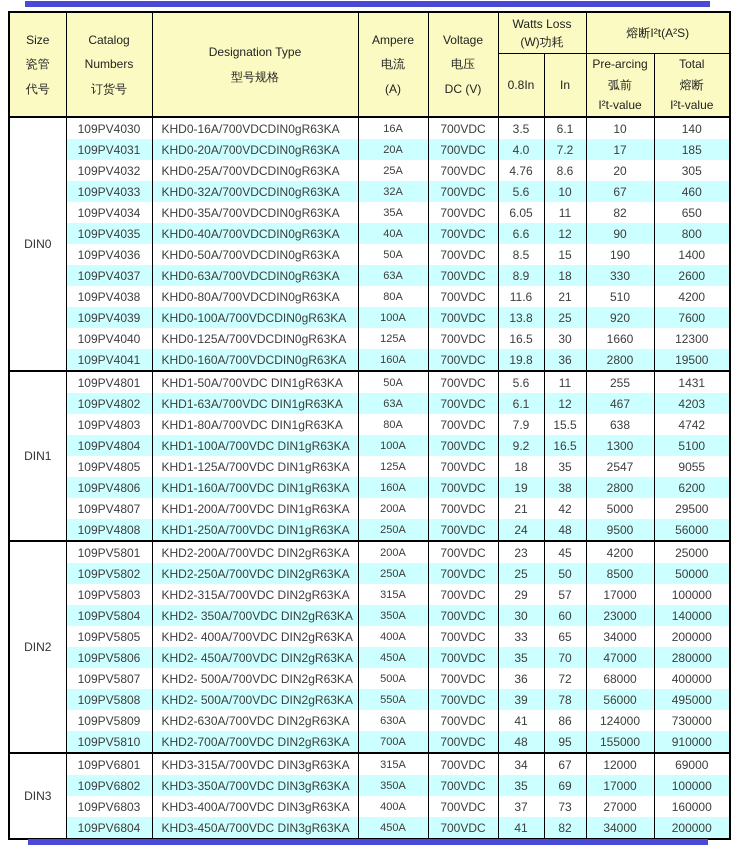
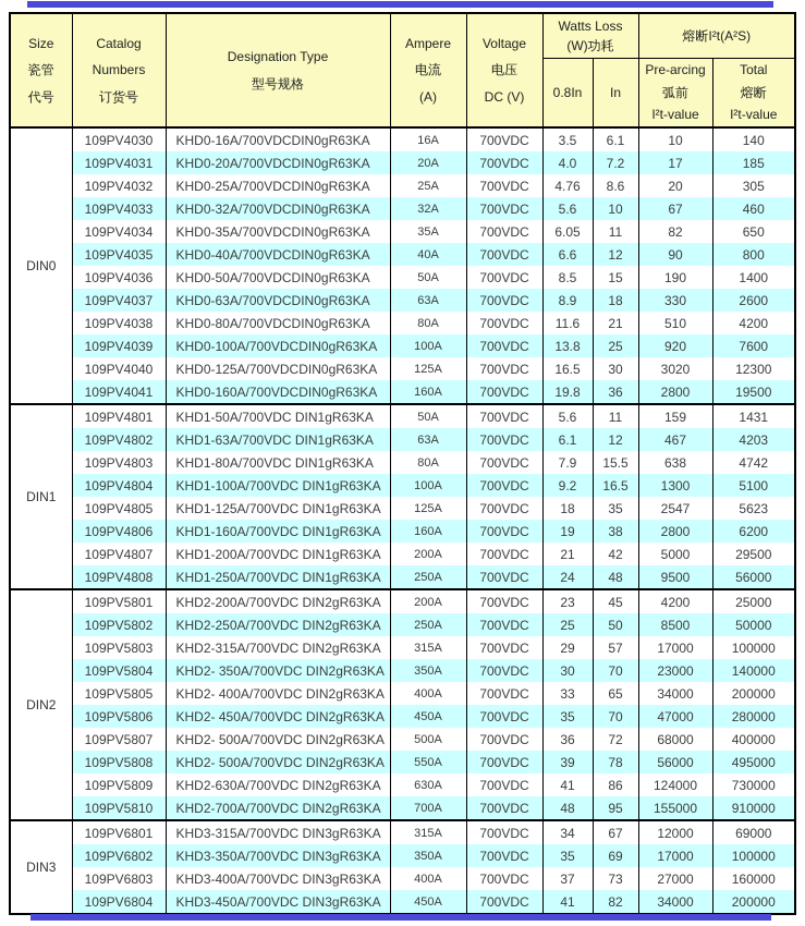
  Size 瓷管 代号	Catalog Numbers 订货号	Designation Type 型号规格	Ampere 电流 (A)	Voltage 电压 DC (V)	Watts Loss (W)功耗	熔断I²t(A²S)
  0.8In	In	Pre-arcing 弧前 I²t-value	Total 熔断 I²t-value
  DIN0	109PV4030	KHD0-16A/700VDCDIN0gR63KA	16A	700VDC	3.5	6.1	10	140
  109PV4031	KHD0-20A/700VDCDIN0gR63KA	20A	700VDC	4.0	7.2	17	185
  109PV4032	KHD0-25A/700VDCDIN0gR63KA	25A	700VDC	4.76	8.6	20	305
  109PV4033	KHD0-32A/700VDCDIN0gR63KA	32A	700VDC	5.6	10	67	460
  109PV4034	KHD0-35A/700VDCDIN0gR63KA	35A	700VDC	6.05	11	82	650
  109PV4035	KHD0-40A/700VDCDIN0gR63KA	40A	700VDC	6.6	12	90	800
  109PV4036	KHD0-50A/700VDCDIN0gR63KA	50A	700VDC	8.5	15	190	1400
  109PV4037	KHD0-63A/700VDCDIN0gR63KA	63A	700VDC	8.9	18	330	2600
  109PV4038	KHD0-80A/700VDCDIN0gR63KA	80A	700VDC	11.6	21	510	4200
  109PV4039	KHD0-100A/700VDCDIN0gR63KA	100A	700VDC	13.8	25	920	7600
- 109PV4040	KHD0-125A/700VDCDIN0gR63KA	125A	700VDC	16.5	30	1660	12300
+ 109PV4040	KHD0-125A/700VDCDIN0gR63KA	125A	700VDC	16.5	30	3020	12300
  109PV4041	KHD0-160A/700VDCDIN0gR63KA	160A	700VDC	19.8	36	2800	19500
- DIN1	109PV4801	KHD1-50A/700VDC DIN1gR63KA	50A	700VDC	5.6	11	255	1431
+ DIN1	109PV4801	KHD1-50A/700VDC DIN1gR63KA	50A	700VDC	5.6	11	159	1431
  109PV4802	KHD1-63A/700VDC DIN1gR63KA	63A	700VDC	6.1	12	467	4203
  109PV4803	KHD1-80A/700VDC DIN1gR63KA	80A	700VDC	7.9	15.5	638	4742
  109PV4804	KHD1-100A/700VDC DIN1gR63KA	100A	700VDC	9.2	16.5	1300	5100
- 109PV4805	KHD1-125A/700VDC DIN1gR63KA	125A	700VDC	18	35	2547	9055
+ 109PV4805	KHD1-125A/700VDC DIN1gR63KA	125A	700VDC	18	35	2547	5623
  109PV4806	KHD1-160A/700VDC DIN1gR63KA	160A	700VDC	19	38	2800	6200
  109PV4807	KHD1-200A/700VDC DIN1gR63KA	200A	700VDC	21	42	5000	29500
  109PV4808	KHD1-250A/700VDC DIN1gR63KA	250A	700VDC	24	48	9500	56000
  DIN2	109PV5801	KHD2-200A/700VDC DIN2gR63KA	200A	700VDC	23	45	4200	25000
  109PV5802	KHD2-250A/700VDC DIN2gR63KA	250A	700VDC	25	50	8500	50000
  109PV5803	KHD2-315A/700VDC DIN2gR63KA	315A	700VDC	29	57	17000	100000
- 109PV5804	KHD2- 350A/700VDC DIN2gR63KA	350A	700VDC	30	60	23000	140000
+ 109PV5804	KHD2- 350A/700VDC DIN2gR63KA	350A	700VDC	30	70	23000	140000
  109PV5805	KHD2- 400A/700VDC DIN2gR63KA	400A	700VDC	33	65	34000	200000
  109PV5806	KHD2- 450A/700VDC DIN2gR63KA	450A	700VDC	35	70	47000	280000
  109PV5807	KHD2- 500A/700VDC DIN2gR63KA	500A	700VDC	36	72	68000	400000
  109PV5808	KHD2- 500A/700VDC DIN2gR63KA	550A	700VDC	39	78	56000	495000
  109PV5809	KHD2-630A/700VDC DIN2gR63KA	630A	700VDC	41	86	124000	730000
  109PV5810	KHD2-700A/700VDC DIN2gR63KA	700A	700VDC	48	95	155000	910000
  DIN3	109PV6801	KHD3-315A/700VDC DIN3gR63KA	315A	700VDC	34	67	12000	69000
  109PV6802	KHD3-350A/700VDC DIN3gR63KA	350A	700VDC	35	69	17000	100000
  109PV6803	KHD3-400A/700VDC DIN3gR63KA	400A	700VDC	37	73	27000	160000
  109PV6804	KHD3-450A/700VDC DIN3gR63KA	450A	700VDC	41	82	34000	200000
